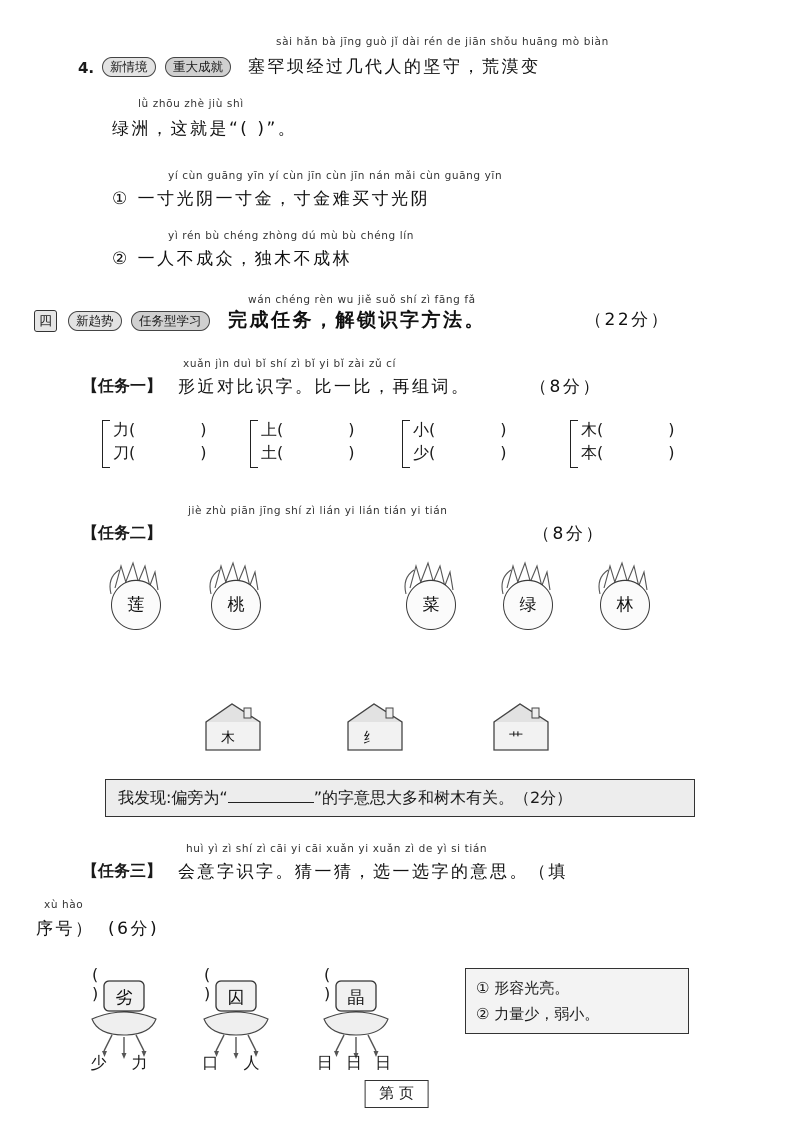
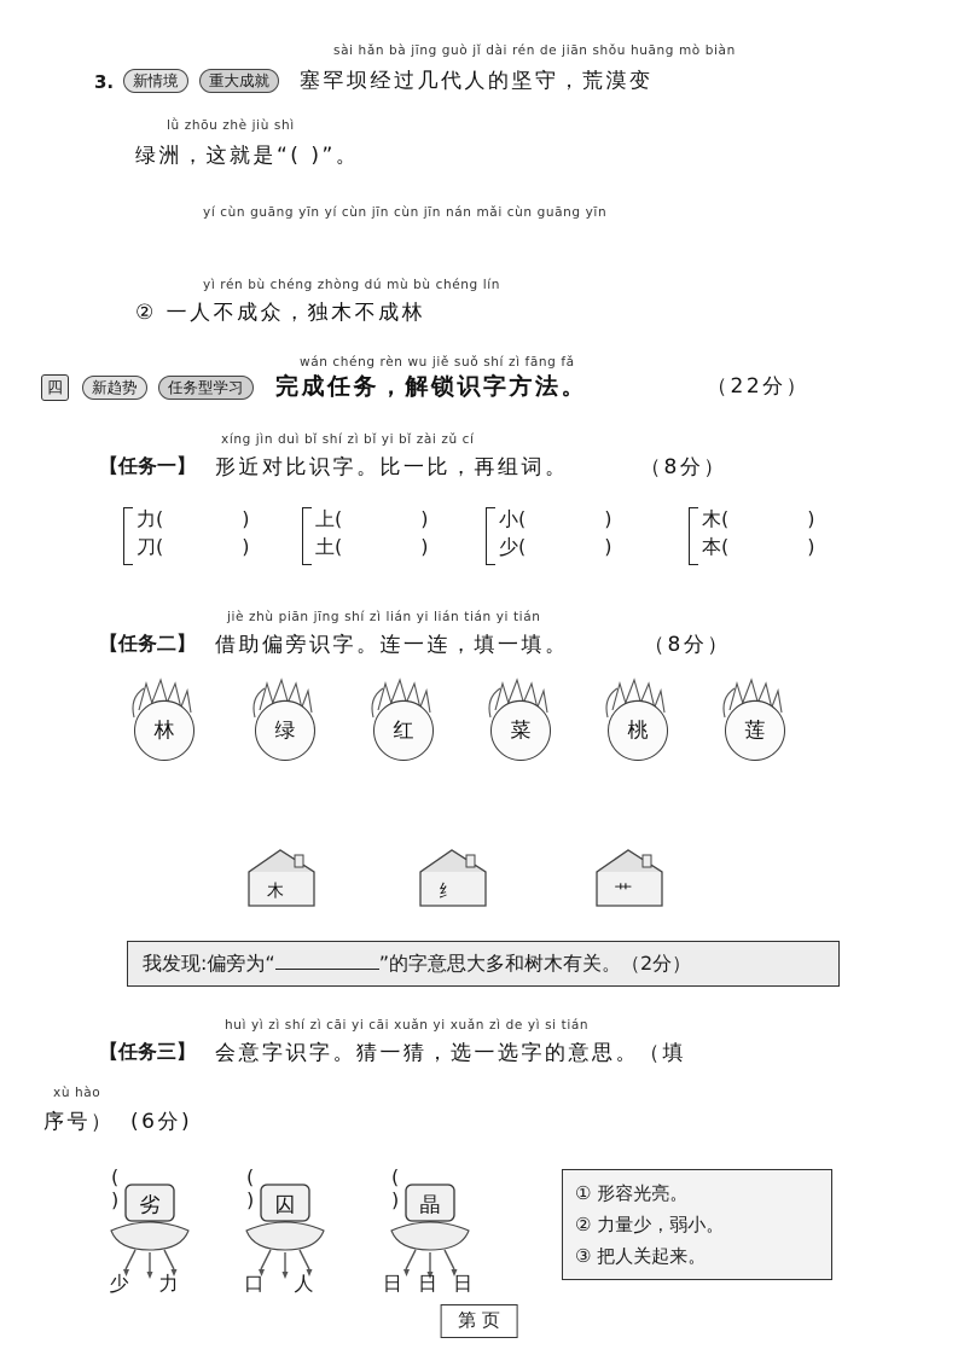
  sài hǎn bà jīng guò jǐ dài rén de jiān shǒu huāng mò biàn
- 4.
+ 3.
  新情境
  重大成就
  塞罕坝经过几代人的坚守，荒漠变
  lǜ zhōu zhè jiù shì
  绿洲，这就是“( )”。
  yí cùn guāng yīn yí cùn jīn cùn jīn nán mǎi cùn guāng yīn
- ① 一寸光阴一寸金，寸金难买寸光阴
  yì rén bù chéng zhòng dú mù bù chéng lín
  ② 一人不成众，独木不成林
  wán chéng rèn wu jiě suǒ shí zì fāng fǎ
  四
  新趋势
  任务型学习
  完成任务，解锁识字方法。
  （22分）
- xuǎn jìn duì bǐ shí zì bǐ yi bǐ zài zǔ cí
+ xíng jìn duì bǐ shí zì bǐ yi bǐ zài zǔ cí
  【任务一】
  形近对比识字。比一比，再组词。
  （8分）
  力( )
  刀( )
  上( )
  土( )
  小( )
  少( )
  木( )
  本( )
  jiè zhù piān jīng shí zì lián yi lián tián yi tián
  【任务二】
+ 借助偏旁识字。连一连，填一填。
  （8分）
- 莲
+ 林
- 桃
+ 绿
+ 红
  菜
- 绿
+ 桃
- 林
+ 莲
  木
  纟
  艹
  我发现:偏旁为“ ”的字意思大多和树木有关。（2分）
  huì yì zì shí zì cāi yi cāi xuǎn yi xuǎn zì de yì si tián
  【任务三】
  会意字识字。猜一猜，选一选字的意思。（填
  xù hào
  序号）
  (6分)
  ( )
  劣
  少 力
  ( )
  囚
  口 人
  ( )
  晶
  日 日 日
  ① 形容光亮。
  ② 力量少，弱小。
+ ③ 把人关起来。
  第 页
